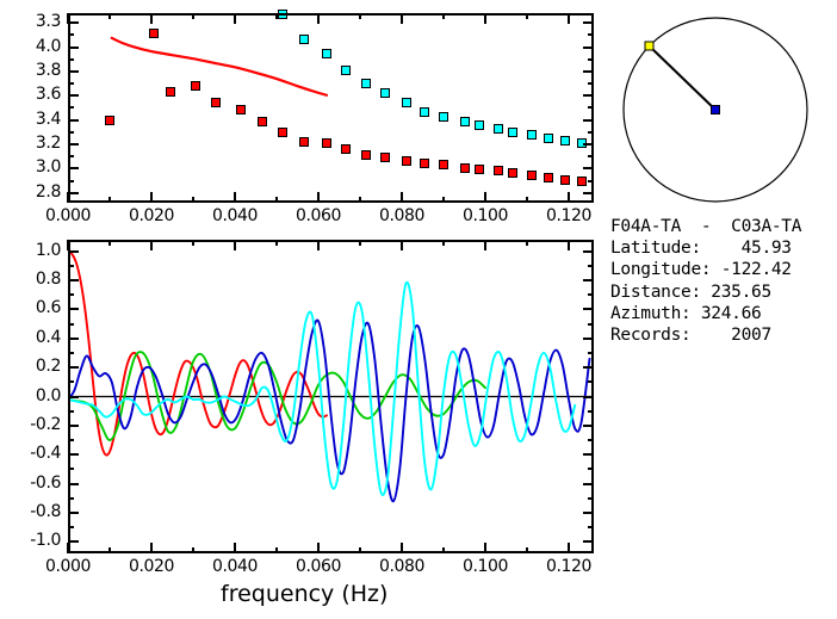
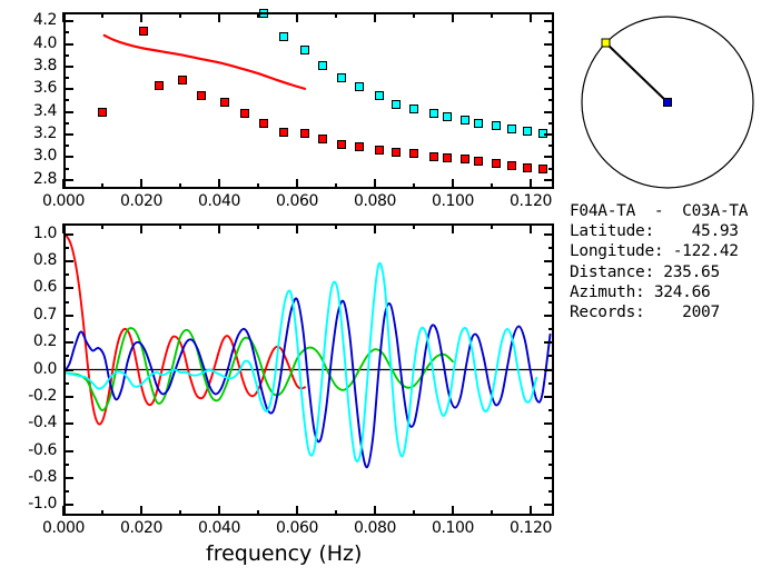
  0.000
  0.020
  0.040
  0.060
  0.080
  0.100
  0.120
  2.8
  3.0
  3.2
  3.4
  3.6
  3.8
  4.0
- 3.3
+ 4.2
  0.000
  0.020
  0.040
  0.060
  0.080
  0.100
  0.120
  -1.0
  -0.8
  -0.6
  -0.4
  -0.2
  0.0
  0.2
- 0.4
+ 0.7
  0.6
  0.8
  1.0
  frequency (Hz)
  F04A-TA - C03A-TA
  Latitude: 45.93
  Longitude: -122.42
  Distance: 235.65
  Azimuth: 324.66
  Records: 2007
